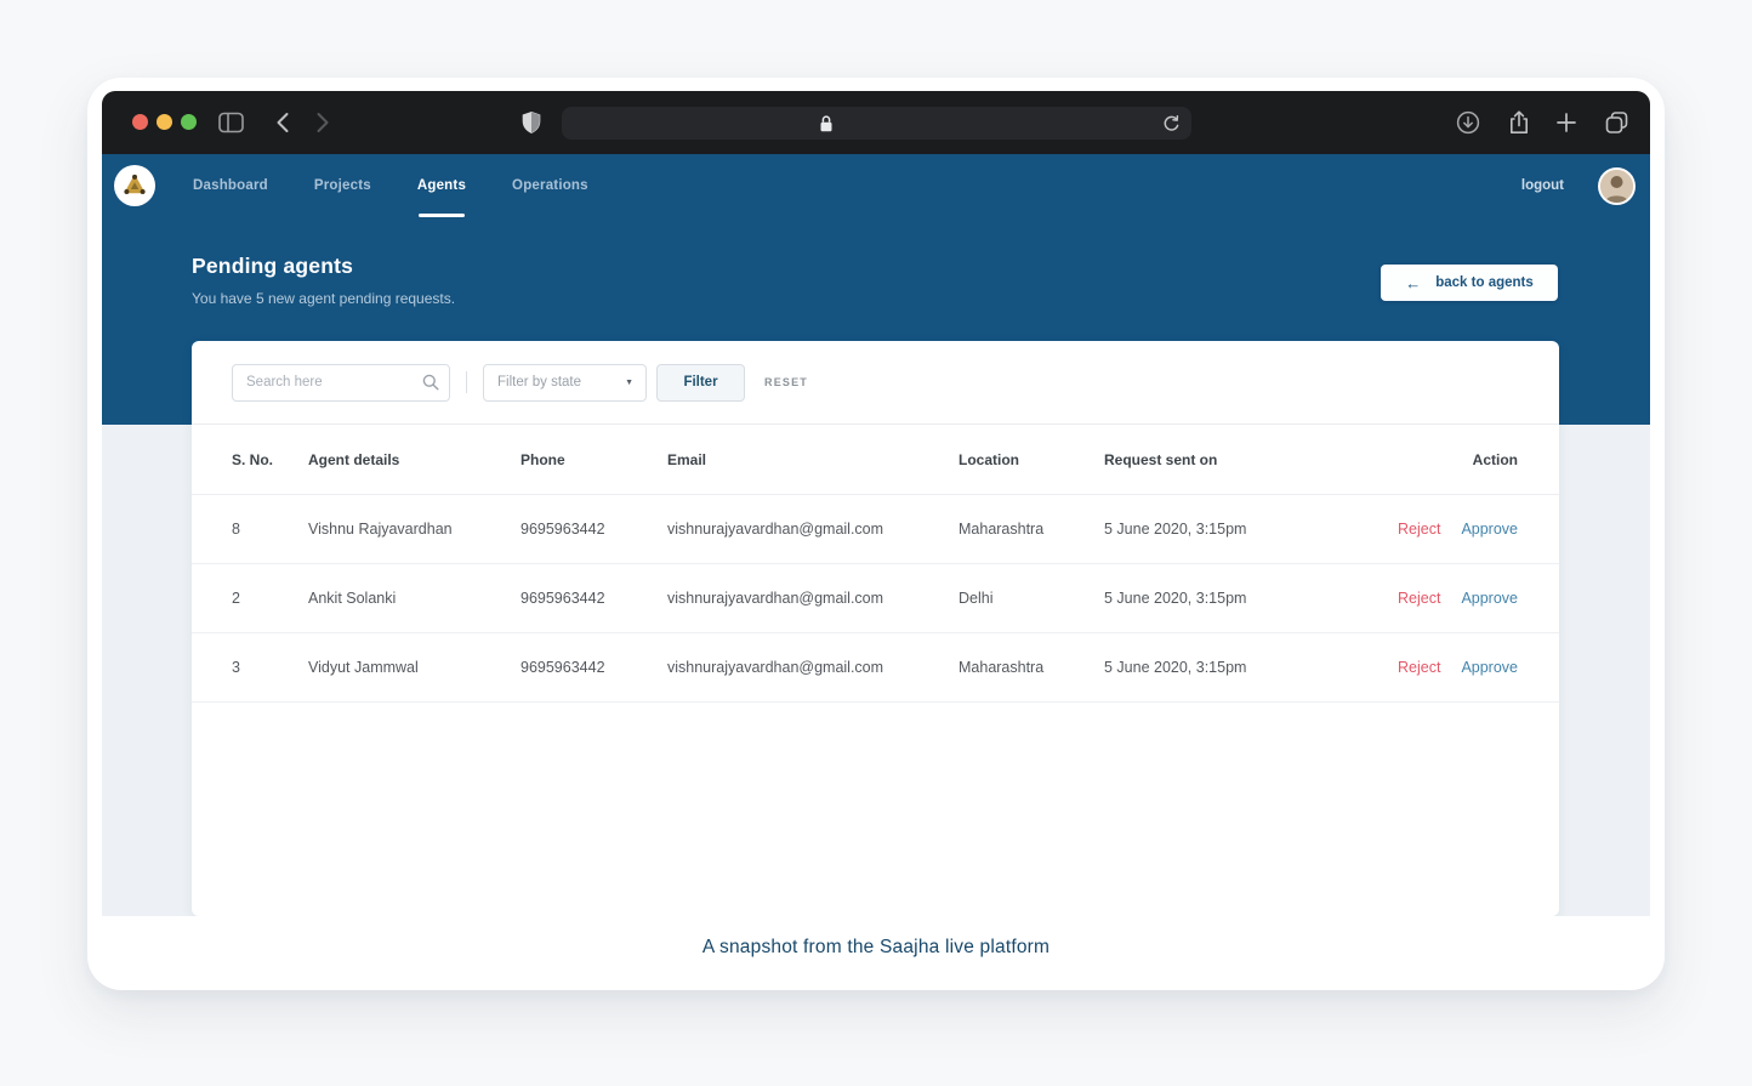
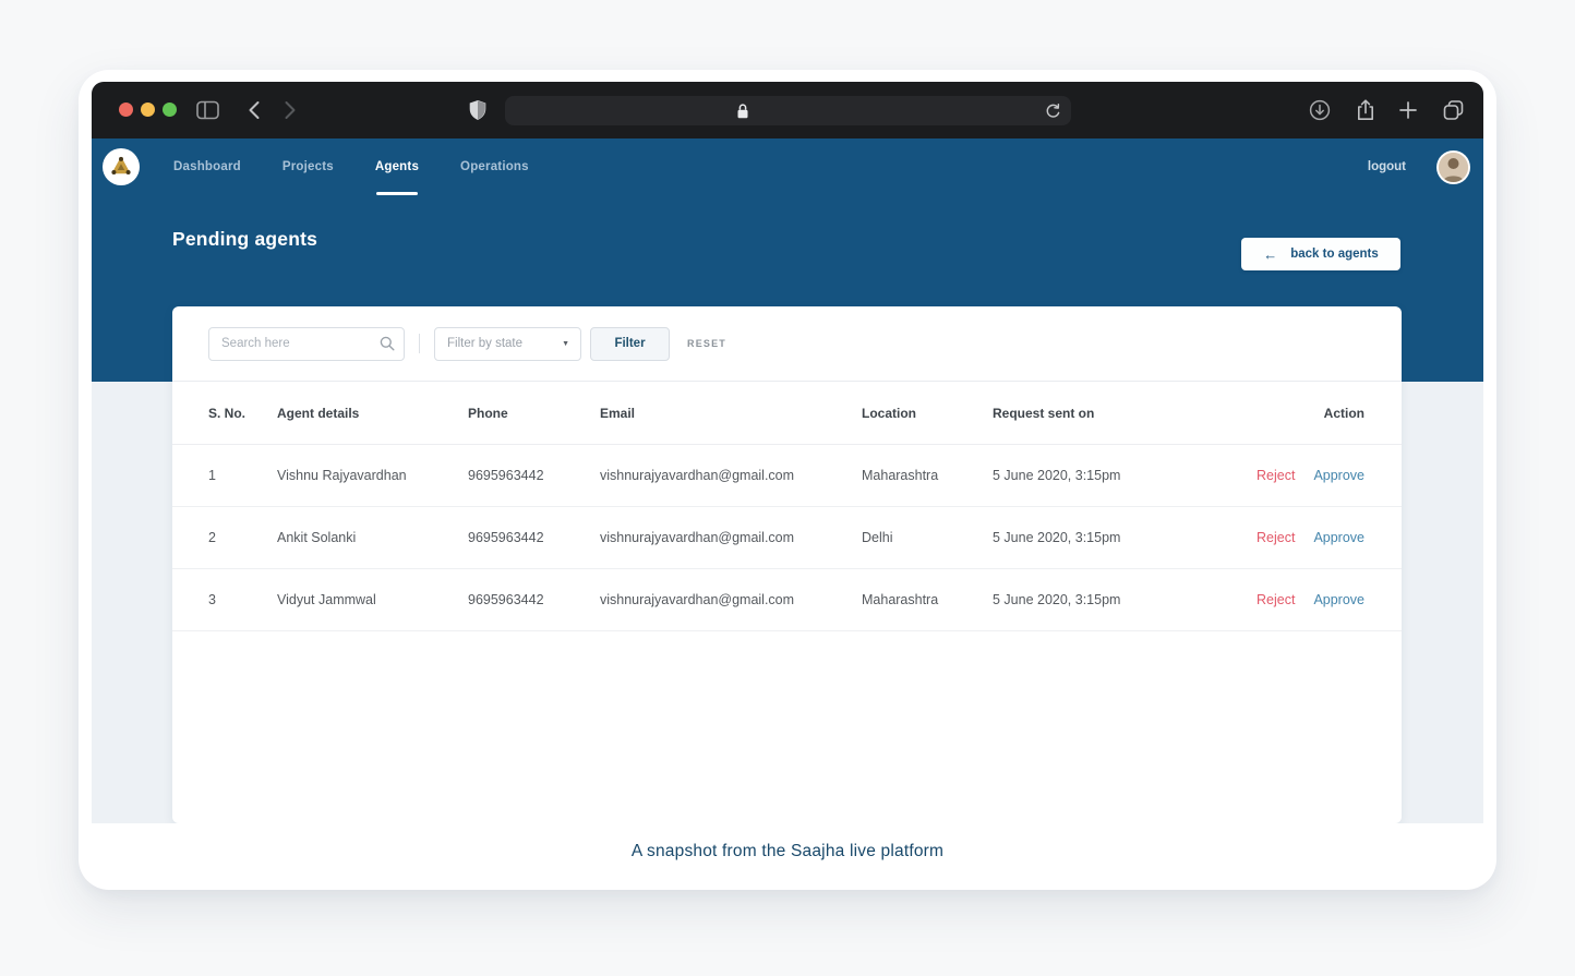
  Dashboard
  Projects
  Agents
  Operations
  logout
  Pending agents
- You have 5 new agent pending requests.
  ←
  back to agents
  Search here
  Filter by state
  Filter
  RESET
  S. No.
  Agent details
  Phone
  Email
  Location
  Request sent on
  Action
- 8
+ 1
  Vishnu Rajyavardhan
  9695963442
  vishnurajyavardhan@gmail.com
  Maharashtra
  5 June 2020, 3:15pm
  Reject
  Approve
  2
  Ankit Solanki
  9695963442
  vishnurajyavardhan@gmail.com
  Delhi
  5 June 2020, 3:15pm
  Reject
  Approve
  3
  Vidyut Jammwal
  9695963442
  vishnurajyavardhan@gmail.com
  Maharashtra
  5 June 2020, 3:15pm
  Reject
  Approve
  A snapshot from the Saajha live platform
